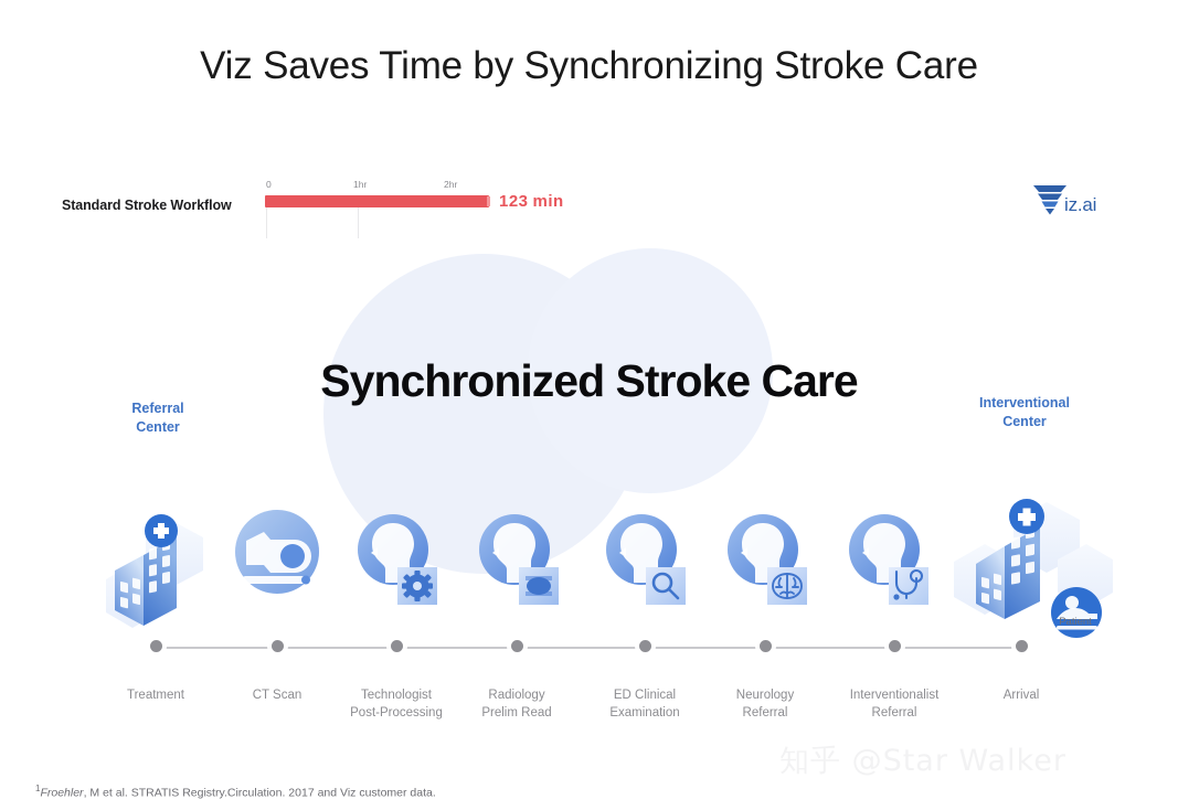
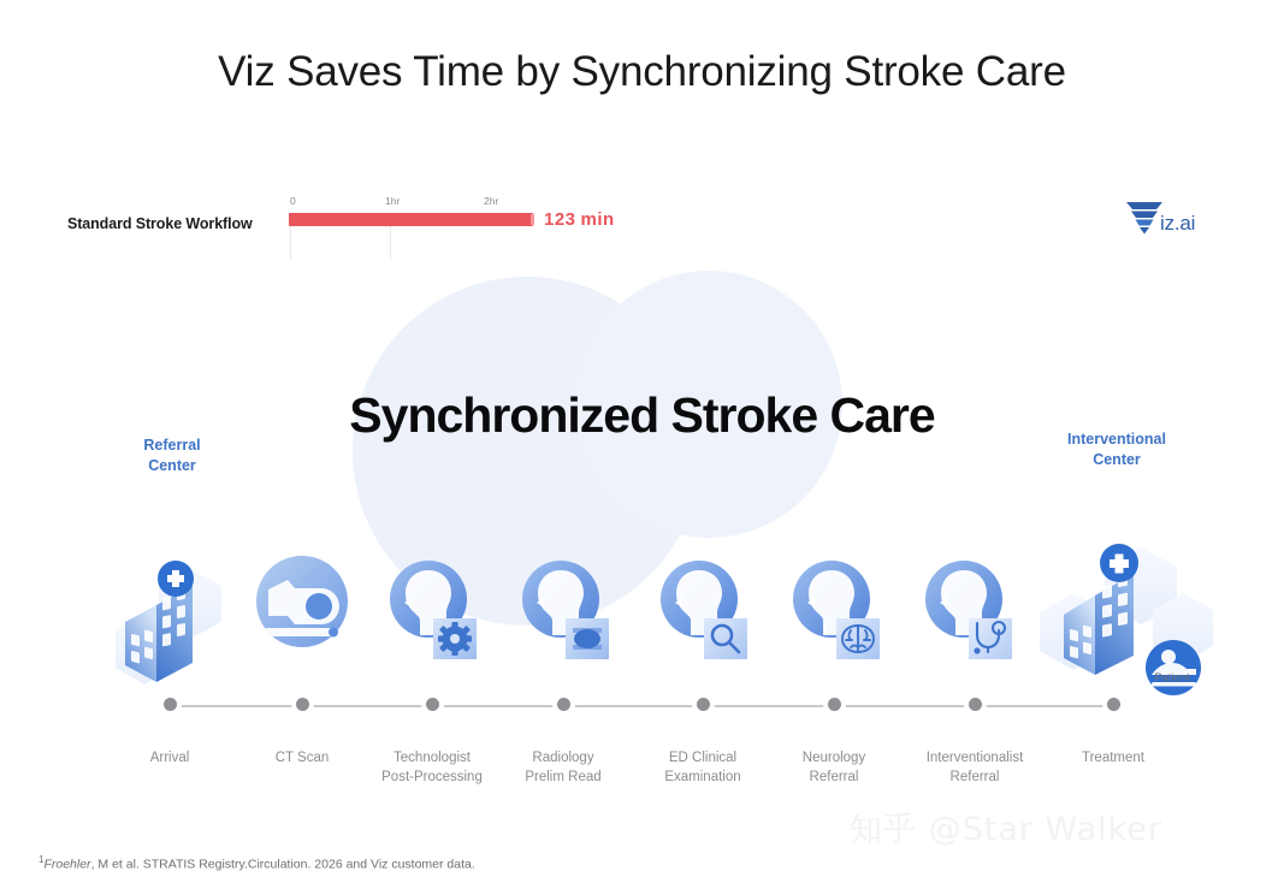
  Viz Saves Time by Synchronizing Stroke Care
  Standard Stroke Workflow
  0
  1hr
  2hr
  123 min
  iz.ai
  Synchronized Stroke Care
  Referral
  Center
  Interventional
  Center
  Patient
- Treatment
+ Arrival
  CT Scan
  Technologist
  Post-Processing
  Radiology
  Prelim Read
  ED Clinical
  Examination
  Neurology
  Referral
  Interventionalist
  Referral
- Arrival
+ Treatment
- 1Froehler, M et al. STRATIS Registry.Circulation. 2017 and Viz customer data.
+ 1Froehler, M et al. STRATIS Registry.Circulation. 2026 and Viz customer data.
